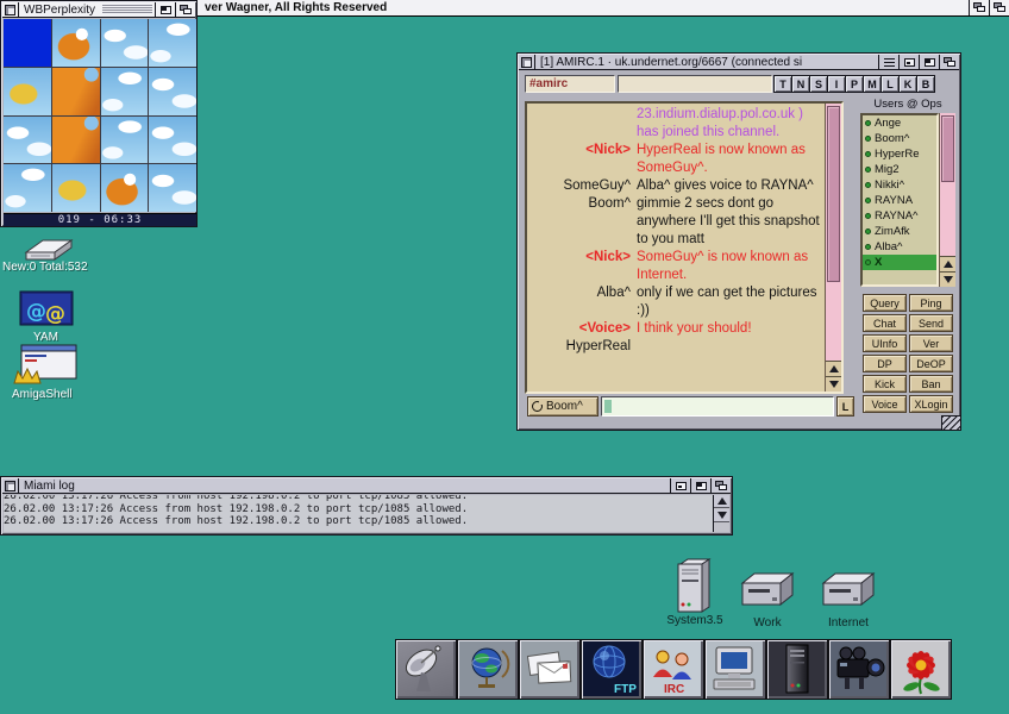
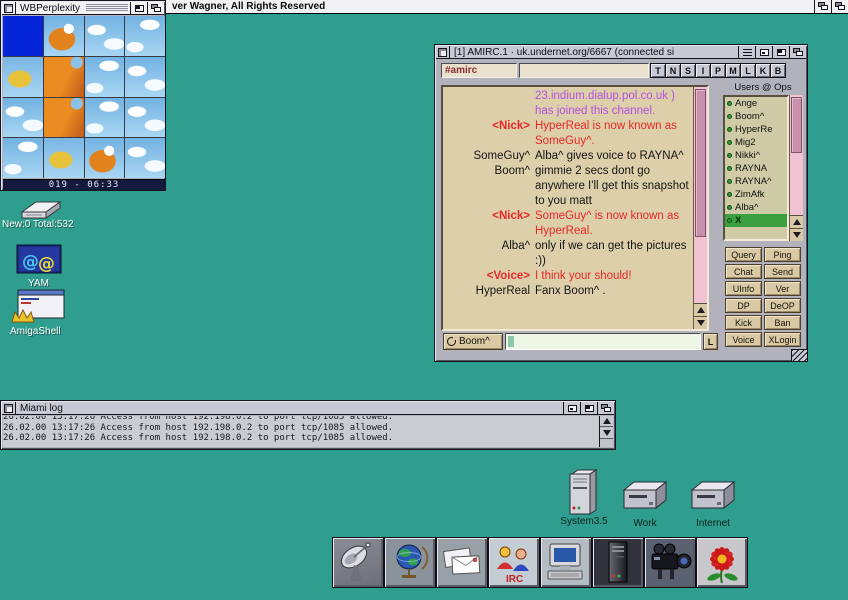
  ver Wagner, All Rights Reserved
  WBPerplexity
  019 - 06:33
  New:0 Total:532
  @
  @
  YAM
  AmigaShell
  [1] AMIRC.1 · uk.undernet.org/6667 (connected si
  #amirc
  T
  N
  S
  I
  P
  M
  L
  K
  B
  Users @ Ops
  23.indium.dialup.pol.co.uk ) has joined this channel.
  <Nick>
  HyperReal is now known as SomeGuy^.
  SomeGuy^
  Alba^ gives voice to RAYNA^
  Boom^
  gimmie 2 secs dont go anywhere I'll get this snapshot to you matt
  <Nick>
- SomeGuy^ is now known as Internet.
+ SomeGuy^ is now known as HyperReal.
  Alba^
  only if we can get the pictures :))
  <Voice>
  I think your should!
  HyperReal
+ Fanx Boom^ .
  Ange
  Boom^
  HyperRe
  Mig2
  Nikki^
  RAYNA
  RAYNA^
  ZimAfk
  Alba^
  X
  Query
  Ping
  Chat
  Send
  UInfo
  Ver
  DP
  DeOP
  Kick
  Ban
  Voice
  XLogin
  Boom^
  L
  Miami log
  26.02.00 13:17:26 Access from host 192.198.0.2 to port tcp/1085 allowed.
  26.02.00 13:17:26 Access from host 192.198.0.2 to port tcp/1085 allowed.
  26.02.00 13:17:26 Access from host 192.198.0.2 to port tcp/1085 allowed.
  System3.5
  Work
  Internet
- FTP
  IRC
